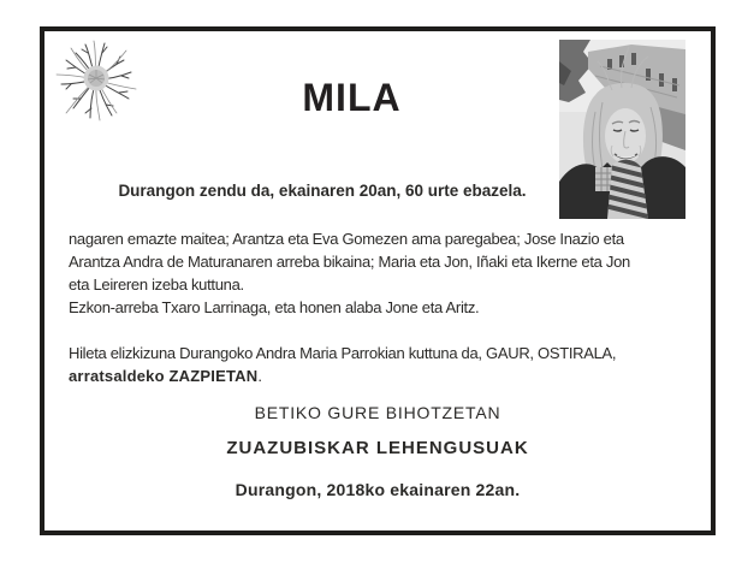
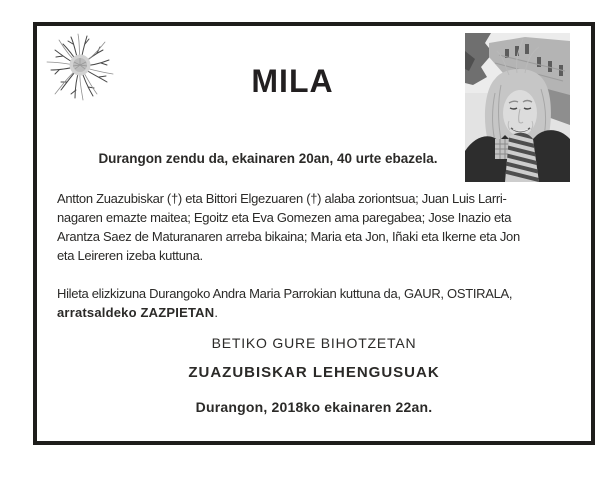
  MILA
- Durangon zendu da, ekainaren 20an, 60 urte ebazela.
+ Durangon zendu da, ekainaren 20an, 40 urte ebazela.
+ Antton Zuazubiskar (†) eta Bittori Elgezuaren (†) alaba zoriontsua; Juan Luis Larri-
- nagaren emazte maitea; Arantza eta Eva Gomezen ama paregabea; Jose Inazio eta
+ nagaren emazte maitea; Egoitz eta Eva Gomezen ama paregabea; Jose Inazio eta
- Arantza Andra de Maturanaren arreba bikaina; Maria eta Jon, Iñaki eta Ikerne eta Jon
+ Arantza Saez de Maturanaren arreba bikaina; Maria eta Jon, Iñaki eta Ikerne eta Jon
  eta Leireren izeba kuttuna.
- Ezkon-arreba Txaro Larrinaga, eta honen alaba Jone eta Aritz.
  Hileta elizkizuna Durangoko Andra Maria Parrokian kuttuna da, GAUR, OSTIRALA,
  arratsaldeko ZAZPIETAN.
  BETIKO GURE BIHOTZETAN
  ZUAZUBISKAR LEHENGUSUAK
  Durangon, 2018ko ekainaren 22an.
